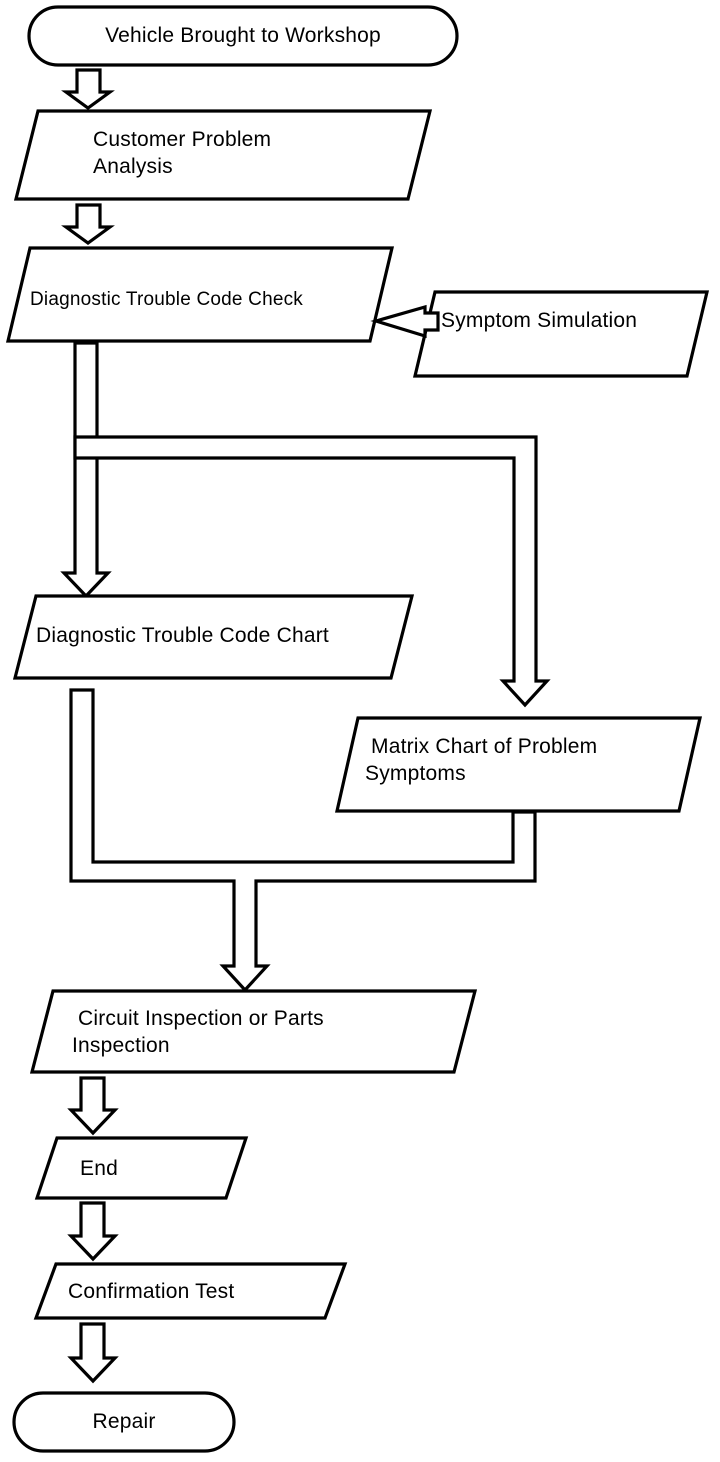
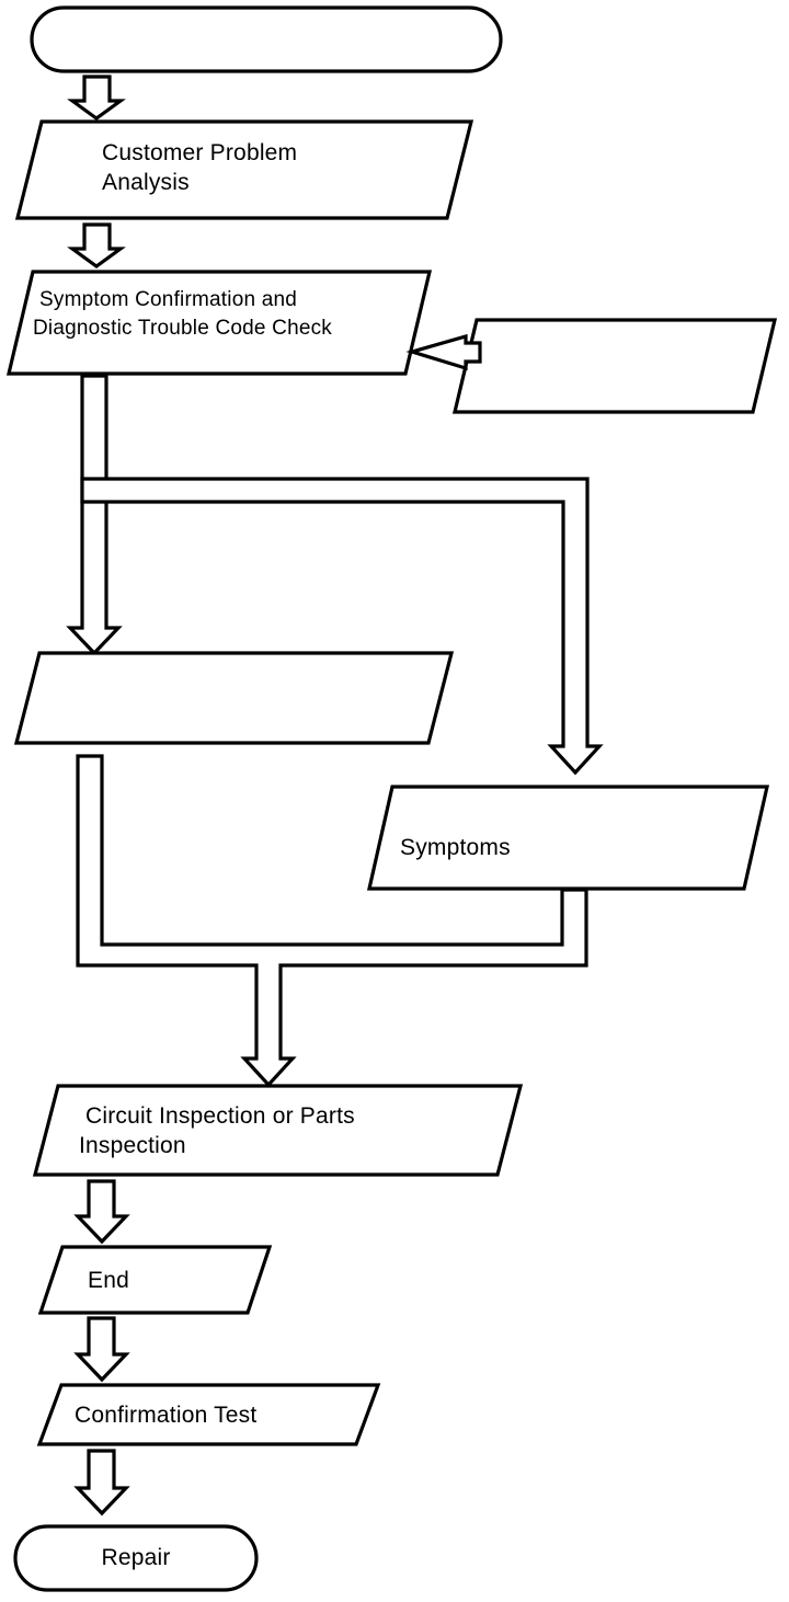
- Vehicle Brought to Workshop
  Customer Problem
  Analysis
+ Symptom Confirmation and
  Diagnostic Trouble Code Check
- Symptom Simulation
- Diagnostic Trouble Code Chart
- Matrix Chart of Problem
  Symptoms
  Circuit Inspection or Parts
  Inspection
  End
  Confirmation Test
  Repair
